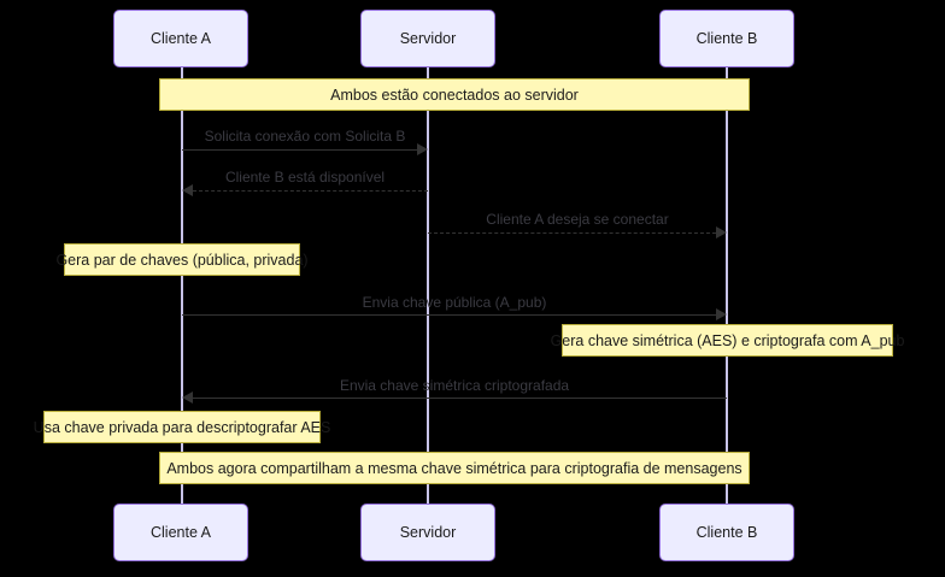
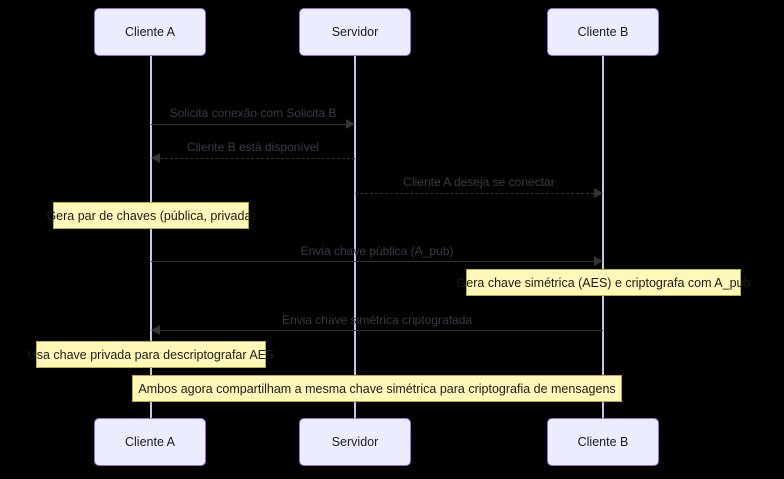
  Cliente A
  Servidor
  Cliente B
- Ambos estão conectados ao servidor
  Solicita conexão com Solicita B
  Cliente B está disponível
  Cliente A deseja se conectar
  Gera par de chaves (pública, privada)
  Envia chave pública (A_pub)
  Gera chave simétrica (AES) e criptografa com A_pub
  Envia chave simétrica criptografada
  Usa chave privada para descriptografar AES
  Ambos agora compartilham a mesma chave simétrica para criptografia de mensagens
  Cliente A
  Servidor
  Cliente B
